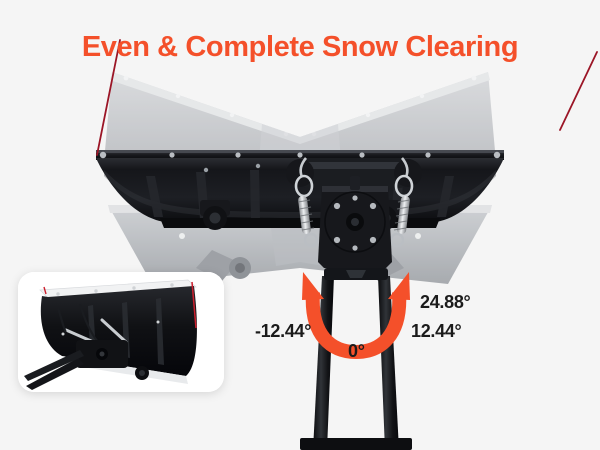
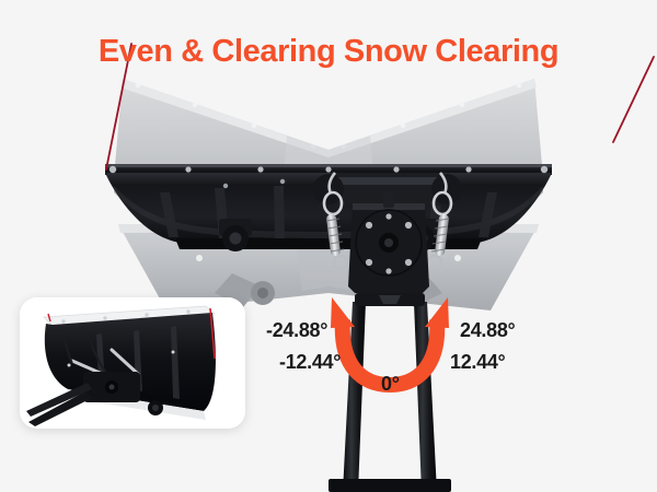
- Even & Complete Snow Clearing
+ Even & Clearing Snow Clearing
+ -24.88°
  -12.44°
  0°
  12.44°
  24.88°
